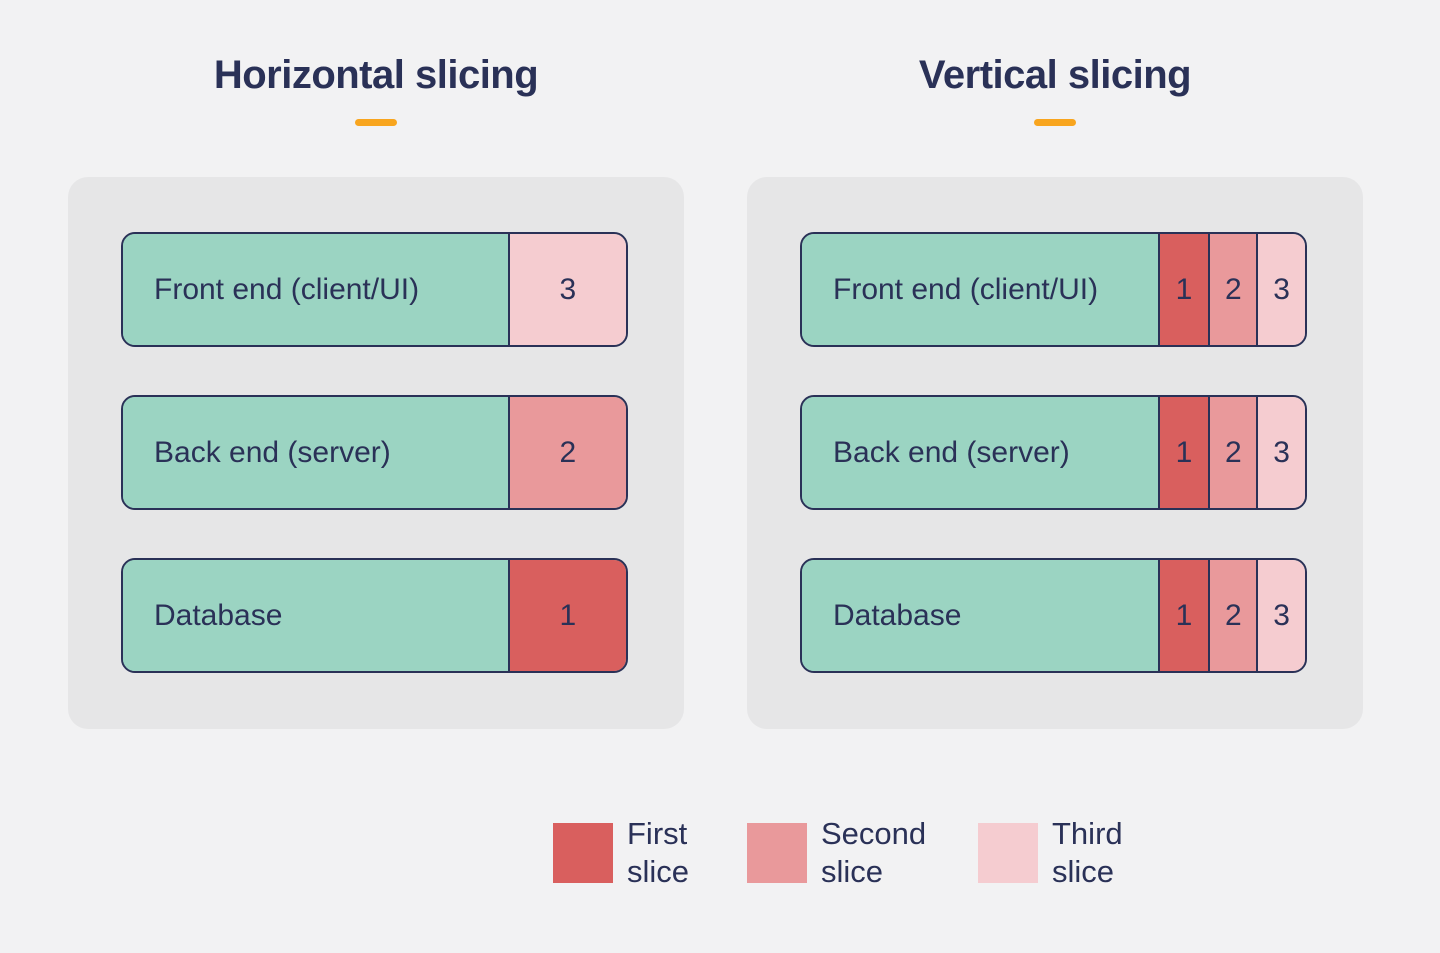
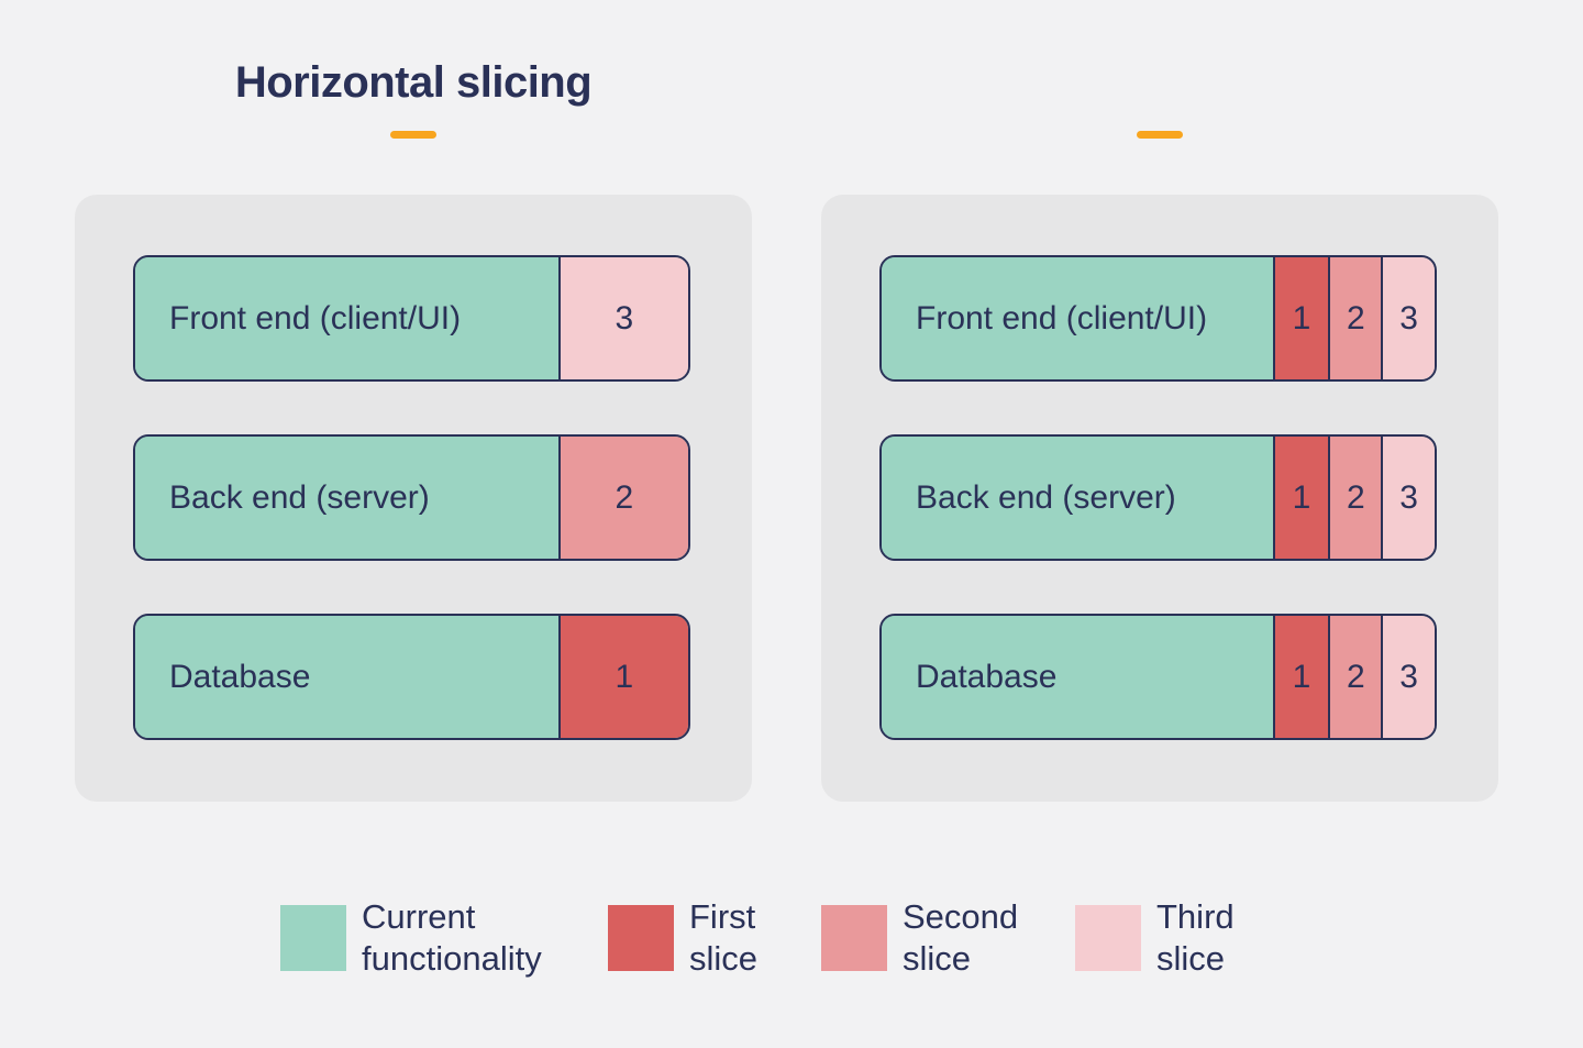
  Horizontal slicing
- Vertical slicing
  Front end (client/UI)
  3
  Back end (server)
  2
  Database
  1
  Front end (client/UI)
  1
  2
  3
  Back end (server)
  1
  2
  3
  Database
  1
  2
  3
+ Current
+ functionality
  First
  slice
  Second
  slice
  Third
  slice
